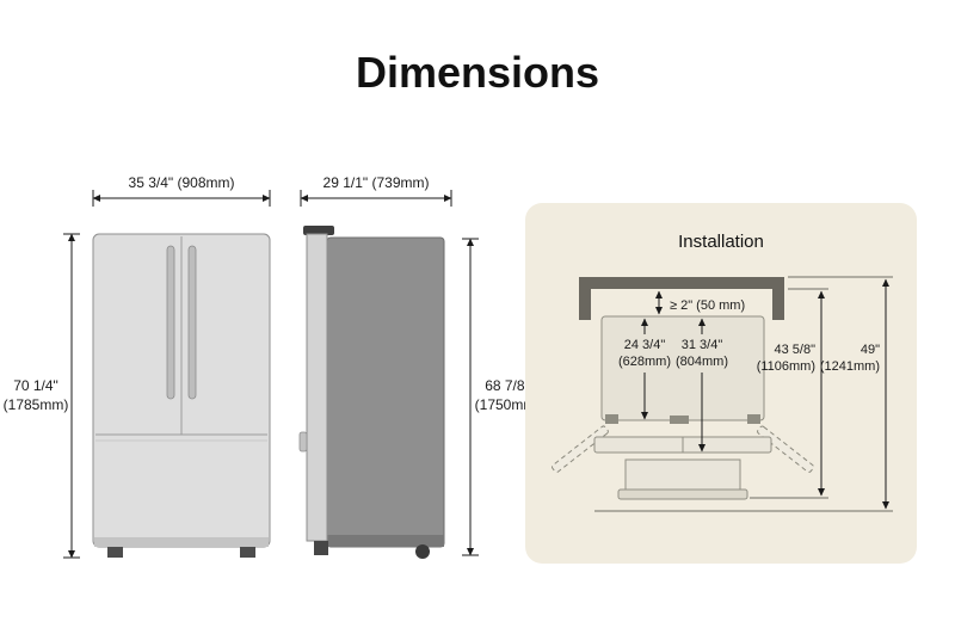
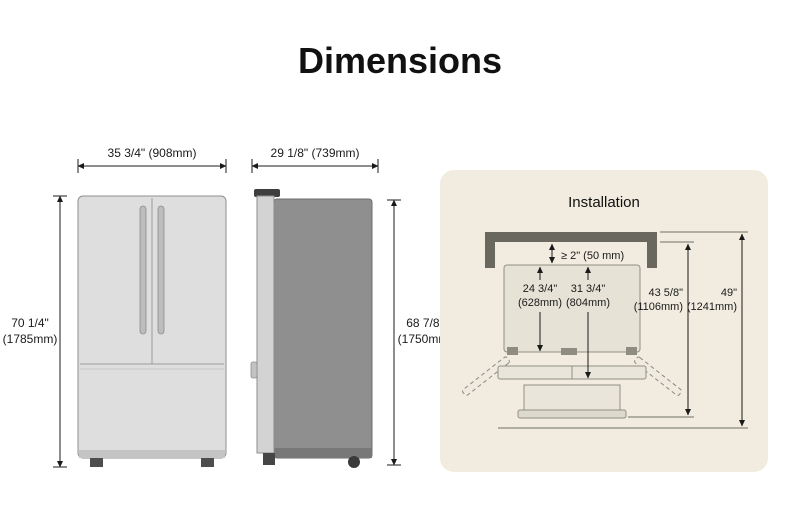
  Dimensions
  35 3/4" (908mm)
  70 1/4"
  (1785mm)
- 29 1/1" (739mm)
+ 29 1/8" (739mm)
  68 7/8
  (1750m
  Installation
  ≥ 2" (50 mm)
  24 3/4"
  (628mm)
  31 3/4"
  (804mm)
  43 5/8"
  (1106mm)
  49"
  (1241mm)
